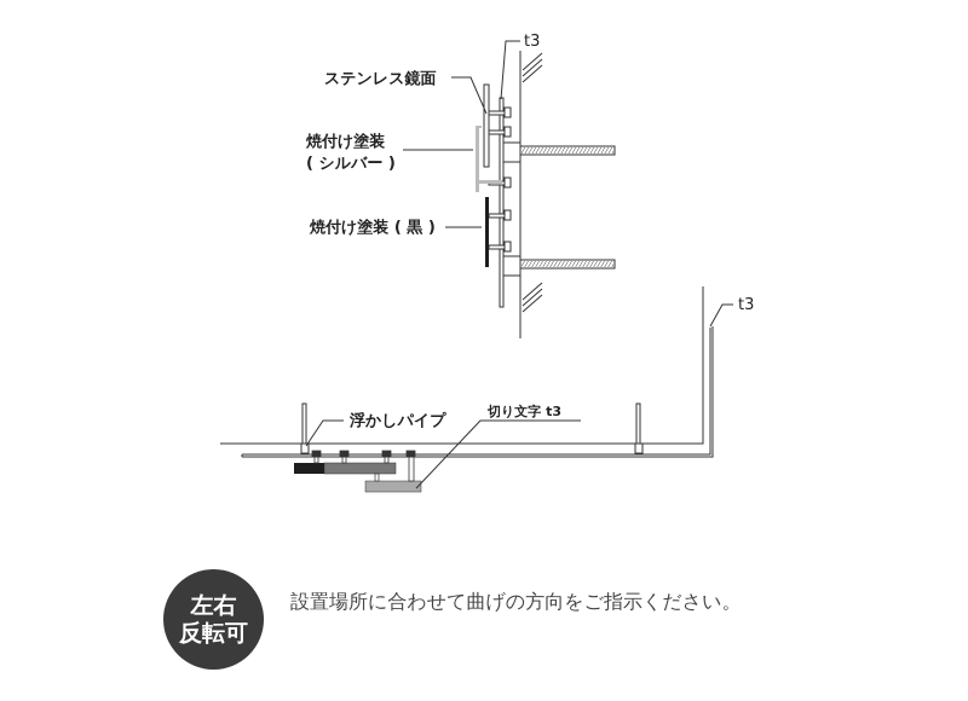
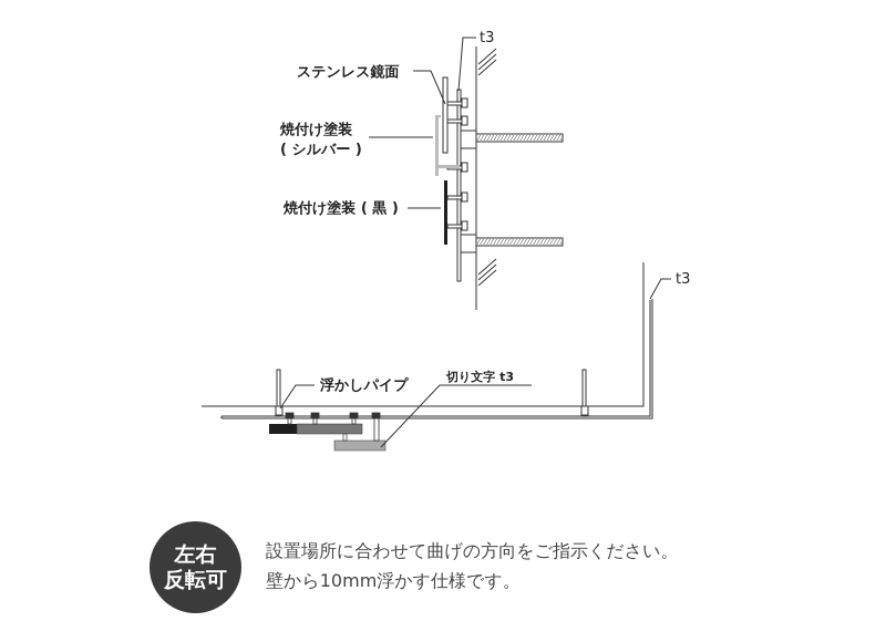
  t3
  ステンレス鏡面
  焼付け塗装
  ( シルバー )
  焼付け塗装 ( 黒 )
  浮かしパイプ
  切り文字 t3
  t3
  左右
  反転可
  設置場所に合わせて曲げの方向をご指示ください。
+ 壁から10mm浮かす仕様です。
